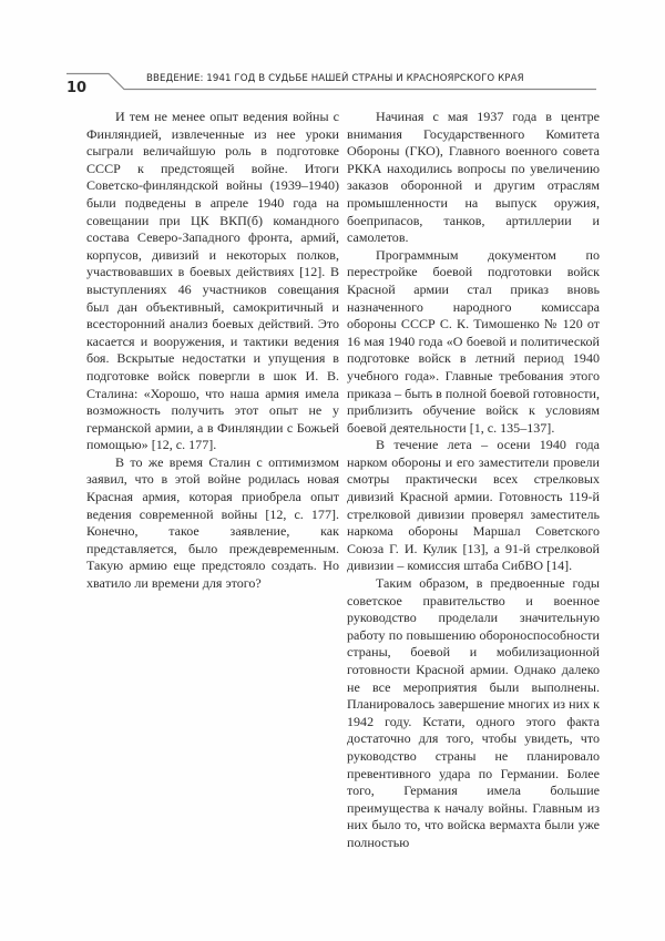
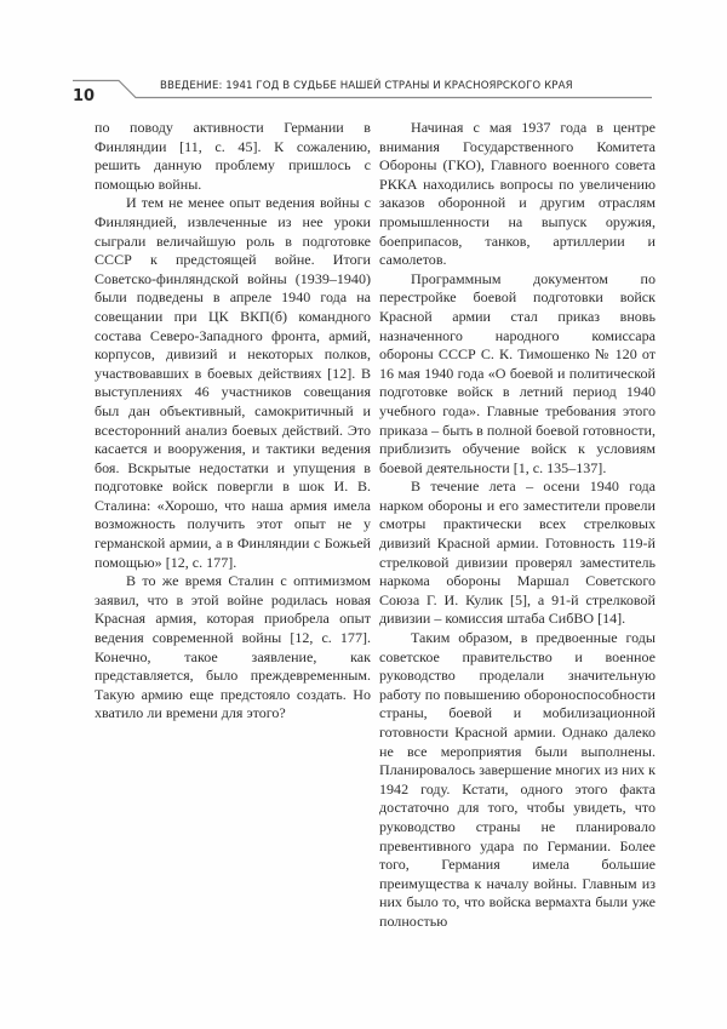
  10
  ВВЕДЕНИЕ: 1941 ГОД В СУДЬБЕ НАШЕЙ СТРАНЫ И КРАСНОЯРСКОГО КРАЯ
+ по поводу активности Германии в Финляндии [11, с. 45]. К сожалению, решить данную проблему пришлось с помощью войны.
  И тем не менее опыт ведения войны с Финляндией, извлеченные из нее уроки сыграли величайшую роль в подготовке СССР к предстоящей войне. Итоги Советско-финляндской войны (1939–1940) были подведены в апреле 1940 года на совещании при ЦК ВКП(б) командного состава Северо-Западного фронта, армий, корпусов, дивизий и некоторых полков, участвовавших в боевых действиях [12]. В выступлениях 46 участников совещания был дан объективный, самокритичный и всесторонний анализ боевых действий. Это касается и вооружения, и тактики ведения боя. Вскрытые недостатки и упущения в подготовке войск повергли в шок И. В. Сталина: «Хорошо, что наша армия имела возможность получить этот опыт не у германской армии, а в Финляндии с Божьей помощью» [12, с. 177].
  В то же время Сталин с оптимизмом заявил, что в этой войне родилась новая Красная армия, которая приобрела опыт ведения современной войны [12, с. 177]. Конечно, такое заявление, как представляется, было преждевременным. Такую армию еще предстояло создать. Но хватило ли времени для этого?
  Начиная с мая 1937 года в центре внимания Государственного Комитета Обороны (ГКО), Главного военного совета РККА находились вопросы по увеличению заказов оборонной и другим отраслям промышленности на выпуск оружия, боеприпасов, танков, артиллерии и самолетов.
  Программным документом по перестройке боевой подготовки войск Красной армии стал приказ вновь назначенного народного комиссара обороны СССР С. К. Тимошенко № 120 от 16 мая 1940 года «О боевой и политической подготовке войск в летний период 1940 учебного года». Главные требования этого приказа – быть в полной боевой готовности, приблизить обучение войск к условиям боевой деятельности [1, с. 135–137].
- В течение лета – осени 1940 года нарком обороны и его заместители провели смотры практически всех стрелковых дивизий Красной армии. Готовность 119-й стрелковой дивизии проверял заместитель наркома обороны Маршал Советского Союза Г. И. Кулик [13], а 91-й стрелковой дивизии – комиссия штаба СибВО [14].
+ В течение лета – осени 1940 года нарком обороны и его заместители провели смотры практически всех стрелковых дивизий Красной армии. Готовность 119-й стрелковой дивизии проверял заместитель наркома обороны Маршал Советского Союза Г. И. Кулик [5], а 91-й стрелковой дивизии – комиссия штаба СибВО [14].
  Таким образом, в предвоенные годы советское правительство и военное руководство проделали значительную работу по повышению обороноспособности страны, боевой и мобилизационной готовности Красной армии. Однако далеко не все мероприятия были выполнены. Планировалось завершение многих из них к 1942 году. Кстати, одного этого факта достаточно для того, чтобы увидеть, что руководство страны не планировало превентивного удара по Германии. Более того, Германия имела большие преимущества к началу войны. Главным из них было то, что войска вермахта были уже полностью
